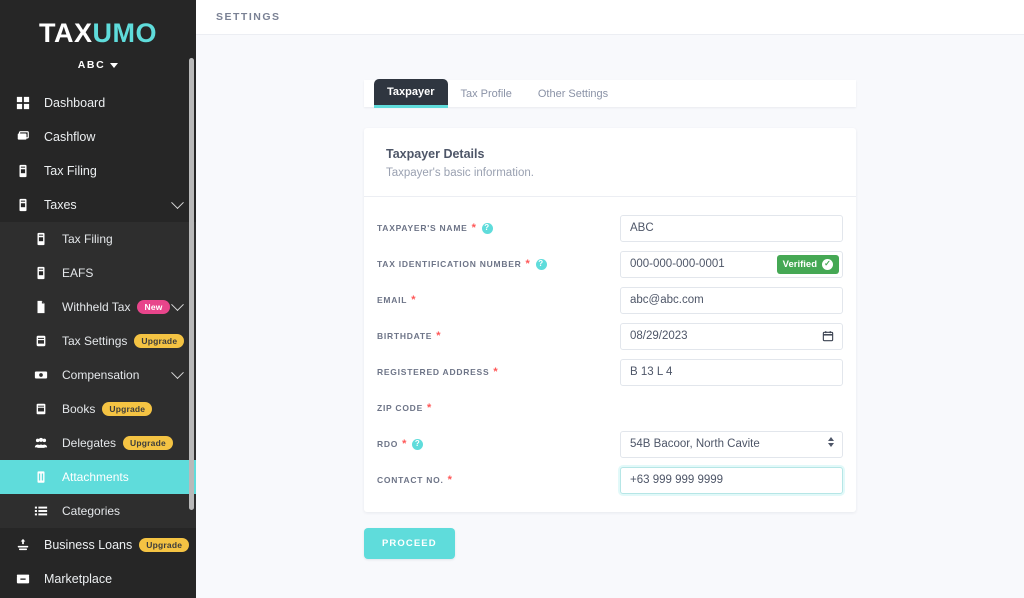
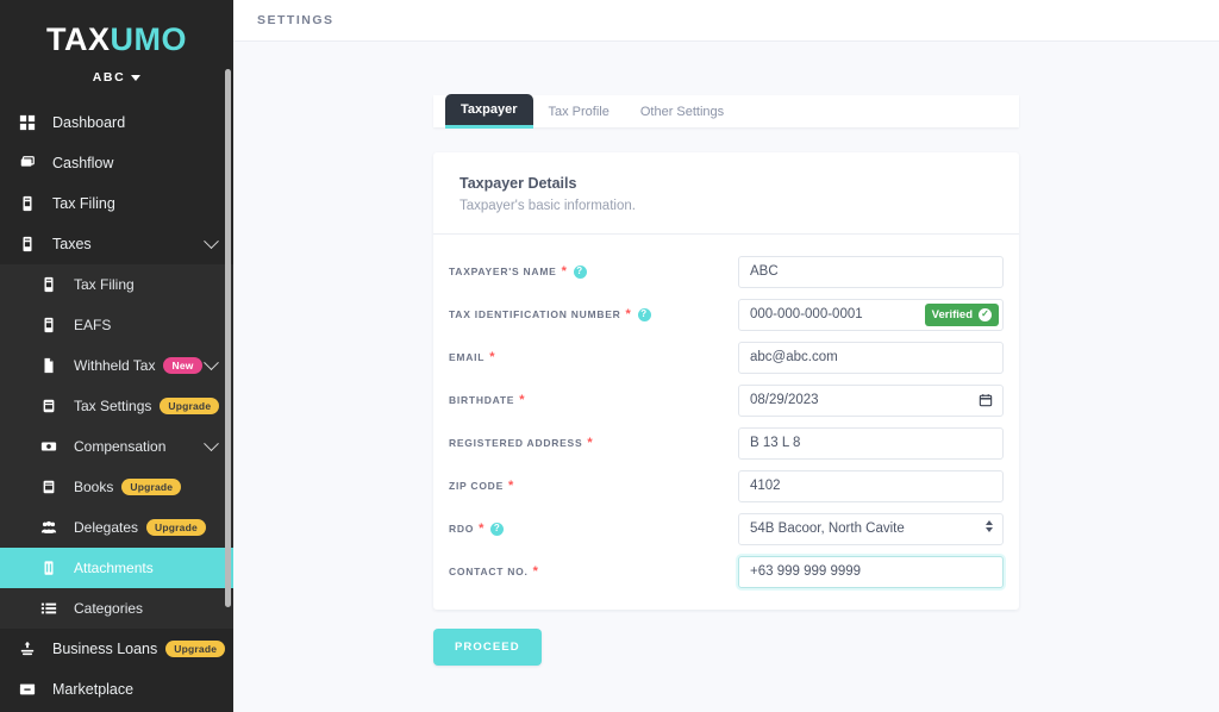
  TAXUMO
  ABC
  Dashboard
  Cashflow
  Tax Filing
  Taxes
  Tax Filing
  EAFS
  Withheld Tax
  New
  Tax Settings
  Upgrade
  Compensation
  Books
  Upgrade
  Delegates
  Upgrade
  Attachments
  Categories
  Business Loans
  Upgrade
  Marketplace
  SETTINGS
  Taxpayer
  Tax Profile
  Other Settings
  Taxpayer Details
  Taxpayer's basic information.
  TAXPAYER'S NAME
  *
  ?
  ABC
  TAX IDENTIFICATION NUMBER
  *
  ?
  000-000-000-0001
  Verified
  ✓
  EMAIL
  *
  abc@abc.com
  BIRTHDATE
  *
  08/29/2023
  REGISTERED ADDRESS
  *
- B 13 L 4
+ B 13 L 8
  ZIP CODE
  *
+ 4102
  RDO
  *
  ?
  54B Bacoor, North Cavite
  CONTACT NO.
  *
  +63 999 999 9999
  PROCEED
